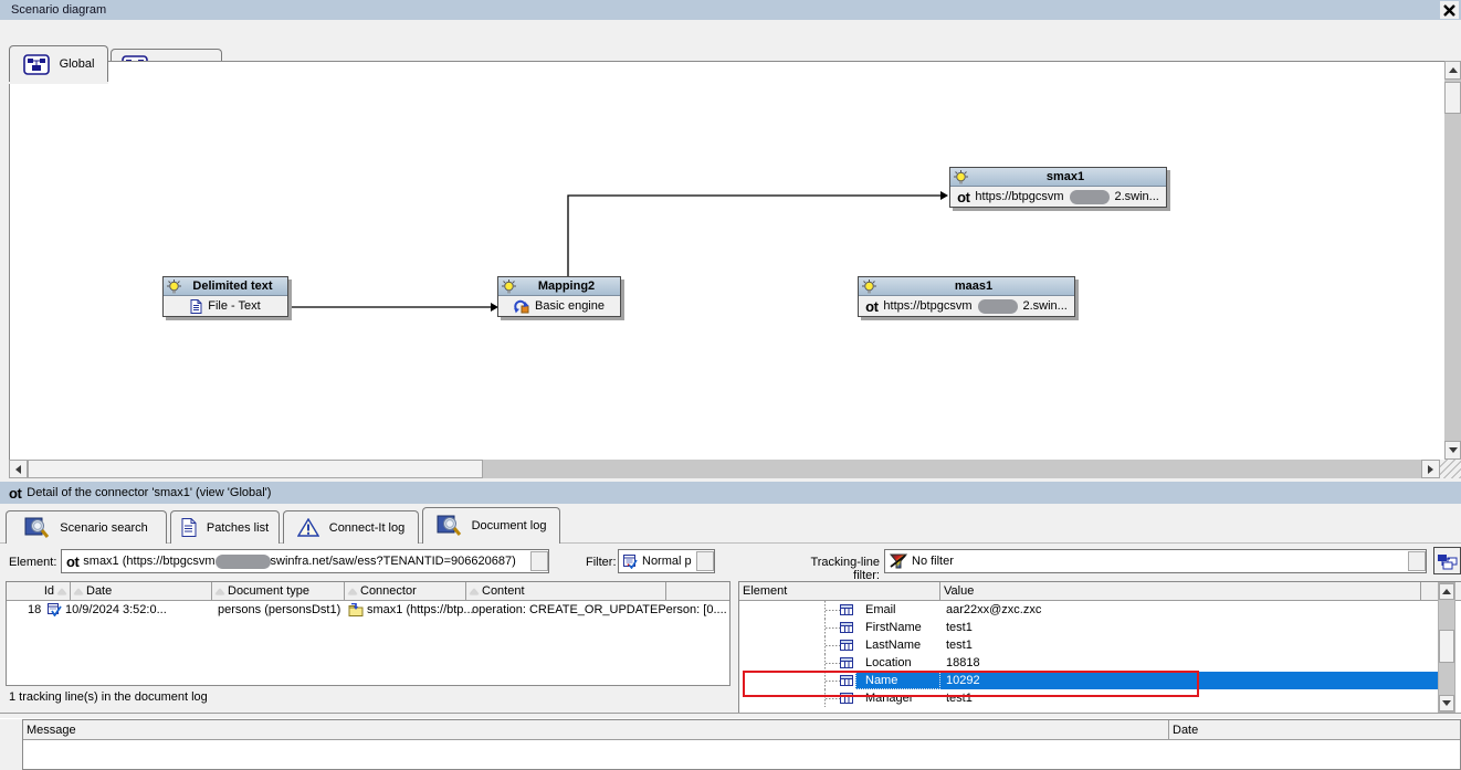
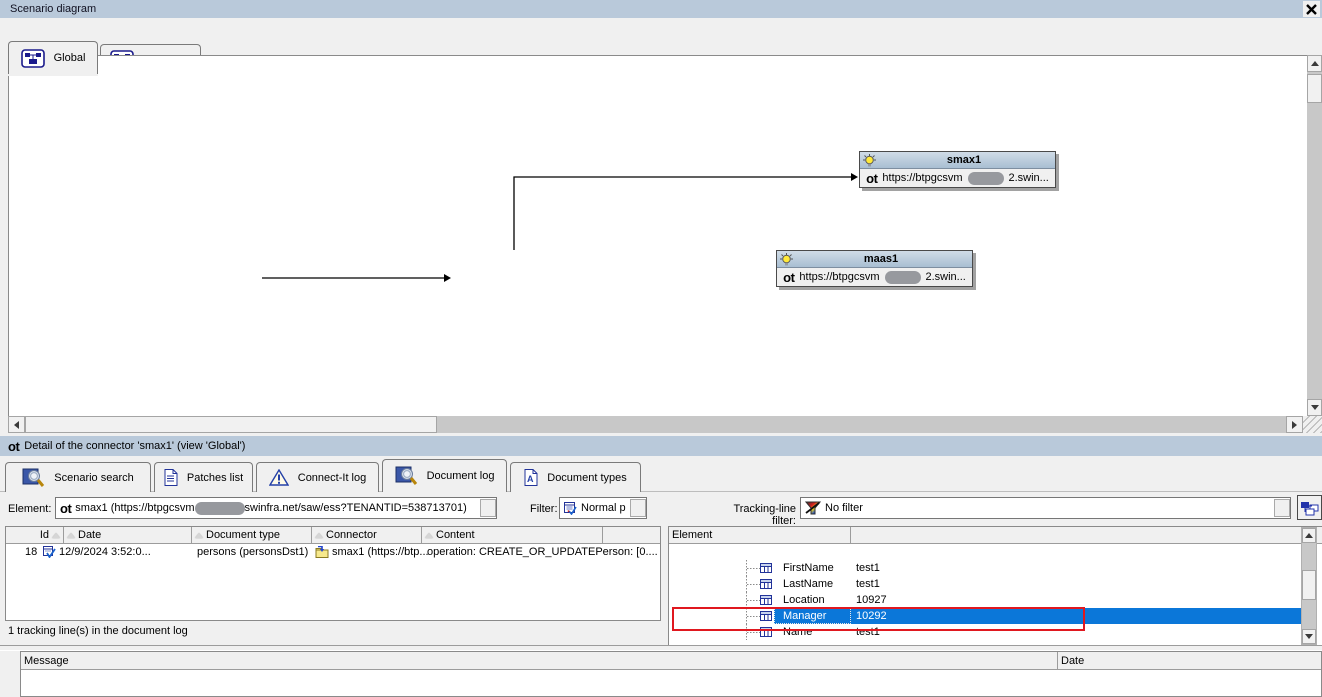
  Scenario diagram
  Global
- Delimited text
- File - Text
- Mapping2
- Basic engine
  smax1
  ot
  https://btpgcsvm
  2.swin...
  maas1
  ot
  https://btpgcsvm
  2.swin...
  ot
  Detail of the connector 'smax1' (view 'Global')
  Scenario search
  Patches list
  Connect-It log
  Document log
+ A
+ Document types
  Element:
  ot
  smax1 (https://btpgcsvm
- swinfra.net/saw/ess?TENANTID=906620687)
+ swinfra.net/saw/ess?TENANTID=538713701)
  Filter:
  Tracking-line filter:
  No filter
  Id
  Date
  Document type
  Connector
  Content
  18
- 10/9/2024 3:52:0...
+ 12/9/2024 3:52:0...
  persons (personsDst1)
  smax1 (https://btp...
  operation: CREATE_OR_UPDATEPerson: [0....
  1 tracking line(s) in the document log
  Element
- Value
- Email
- aar22xx@zxc.zxc
  FirstName
  test1
  LastName
  test1
  Location
- 18818
+ 10927
- Name
+ Manager
  10292
- Manager
+ Name
  test1
  Message
  Date
